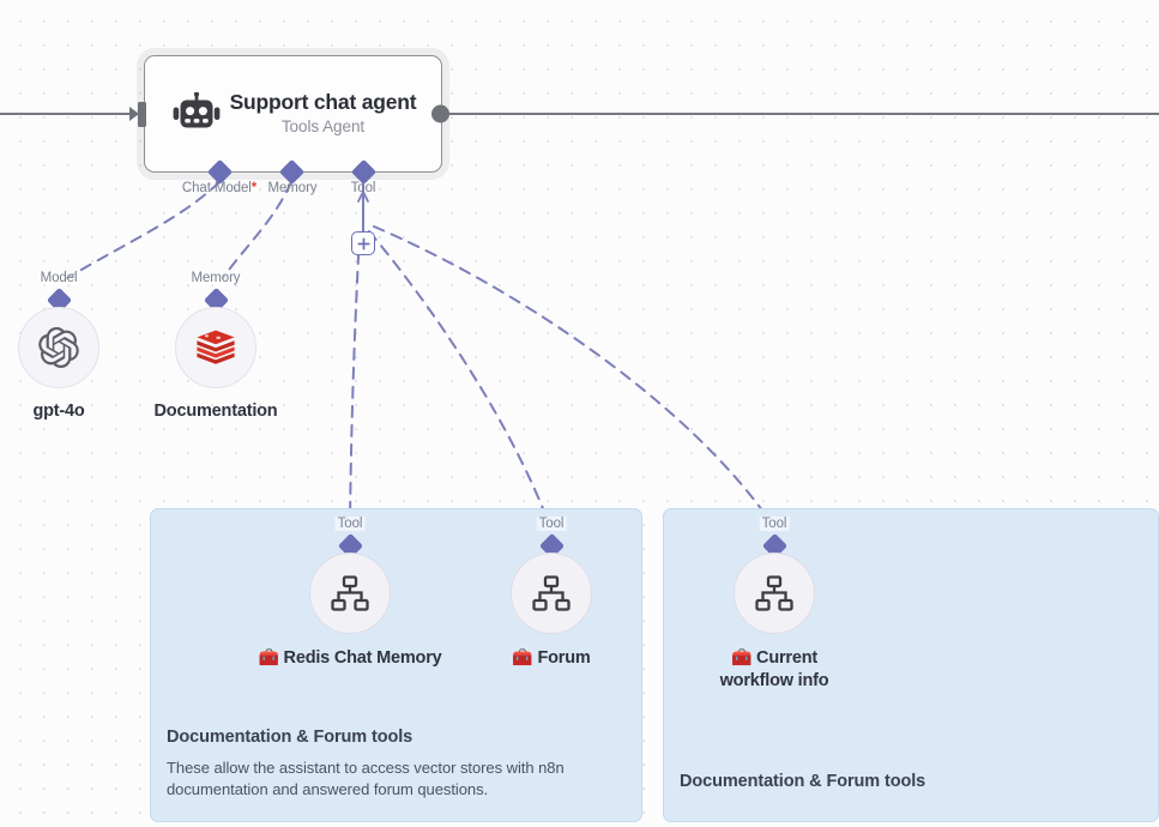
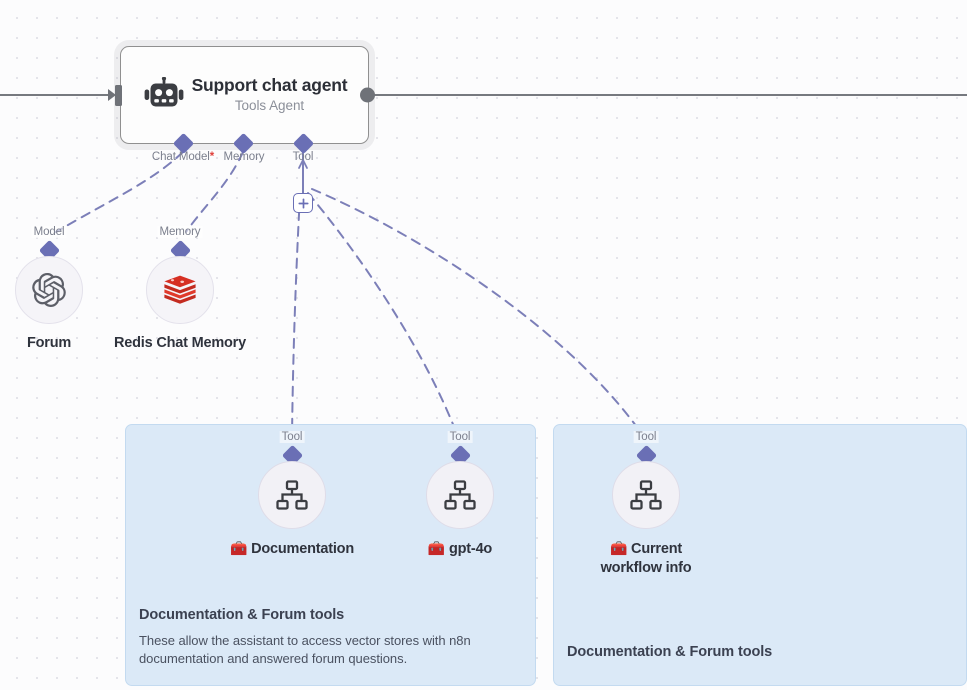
  Documentation & Forum tools
  These allow the assistant to access vector stores with n8n documentation and answered forum questions.
  Documentation & Forum tools
  Support chat agent
  Tools Agent
  Chat Model*
  Memory
  Tool
  Model
- gpt-4o
+ Forum
  Memory
- Documentation
+ Redis Chat Memory
  Tool
- 🧰 Redis Chat Memory
+ 🧰 Documentation
  Tool
- 🧰 Forum
+ 🧰 gpt-4o
  Tool
  🧰 Current workflow info
